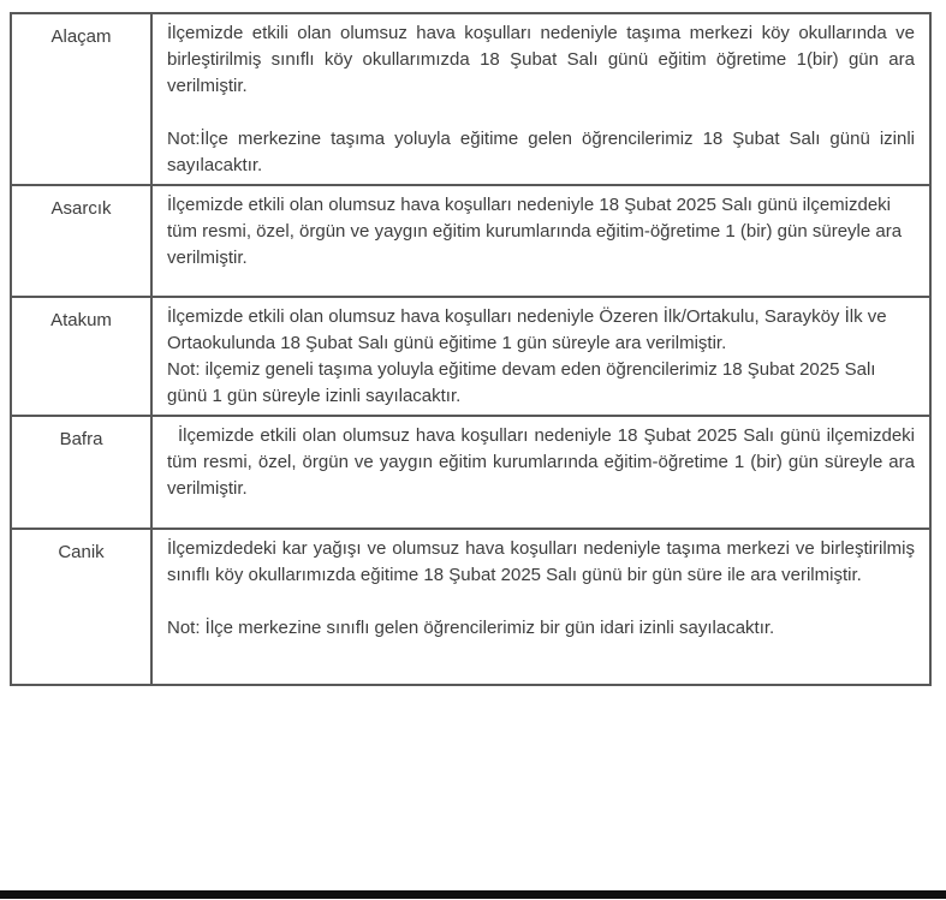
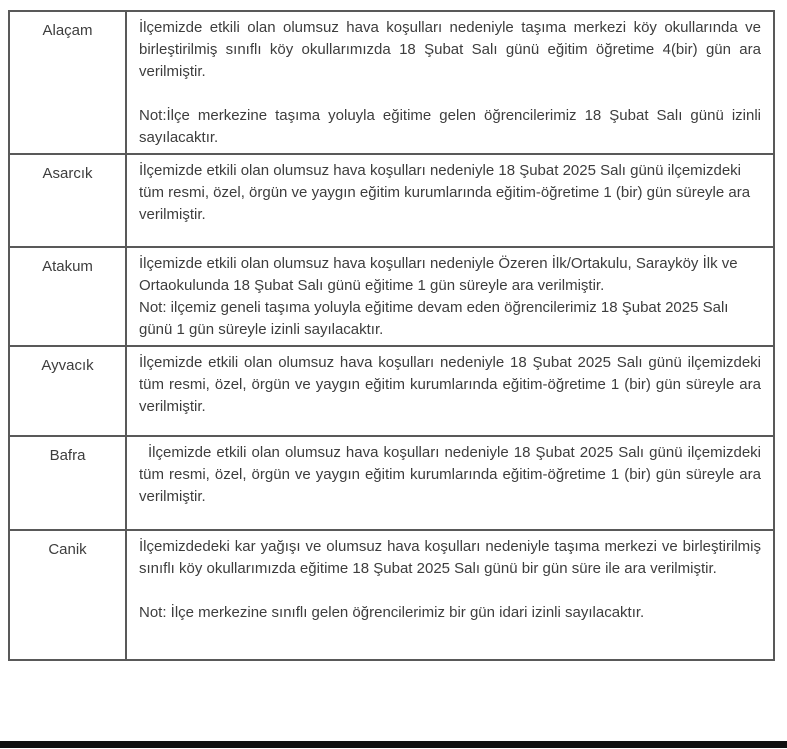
- Alaçam	İlçemizde etkili olan olumsuz hava koşulları nedeniyle taşıma merkezi köy okullarında ve birleştirilmiş sınıflı köy okullarımızda 18 Şubat Salı günü eğitim öğretime 1(bir) gün ara verilmiştir. Not:İlçe merkezine taşıma yoluyla eğitime gelen öğrencilerimiz 18 Şubat Salı günü izinli sayılacaktır.
+ Alaçam	İlçemizde etkili olan olumsuz hava koşulları nedeniyle taşıma merkezi köy okullarında ve birleştirilmiş sınıflı köy okullarımızda 18 Şubat Salı günü eğitim öğretime 4(bir) gün ara verilmiştir. Not:İlçe merkezine taşıma yoluyla eğitime gelen öğrencilerimiz 18 Şubat Salı günü izinli sayılacaktır.
  Asarcık	İlçemizde etkili olan olumsuz hava koşulları nedeniyle 18 Şubat 2025 Salı günü ilçemizdeki tüm resmi, özel, örgün ve yaygın eğitim kurumlarında eğitim-öğretime 1 (bir) gün süreyle ara verilmiştir.
  Atakum	İlçemizde etkili olan olumsuz hava koşulları nedeniyle Özeren İlk/Ortakulu, Sarayköy İlk ve Ortaokulunda 18 Şubat Salı günü eğitime 1 gün süreyle ara verilmiştir. Not: ilçemiz geneli taşıma yoluyla eğitime devam eden öğrencilerimiz 18 Şubat 2025 Salı günü 1 gün süreyle izinli sayılacaktır.
+ Ayvacık	İlçemizde etkili olan olumsuz hava koşulları nedeniyle 18 Şubat 2025 Salı günü ilçemizdeki tüm resmi, özel, örgün ve yaygın eğitim kurumlarında eğitim-öğretime 1 (bir) gün süreyle ara verilmiştir.
  Bafra	İlçemizde etkili olan olumsuz hava koşulları nedeniyle 18 Şubat 2025 Salı günü ilçemizdeki tüm resmi, özel, örgün ve yaygın eğitim kurumlarında eğitim-öğretime 1 (bir) gün süreyle ara verilmiştir.
  Canik	İlçemizdedeki kar yağışı ve olumsuz hava koşulları nedeniyle taşıma merkezi ve birleştirilmiş sınıflı köy okullarımızda eğitime 18 Şubat 2025 Salı günü bir gün süre ile ara verilmiştir. Not: İlçe merkezine sınıflı gelen öğrencilerimiz bir gün idari izinli sayılacaktır.
